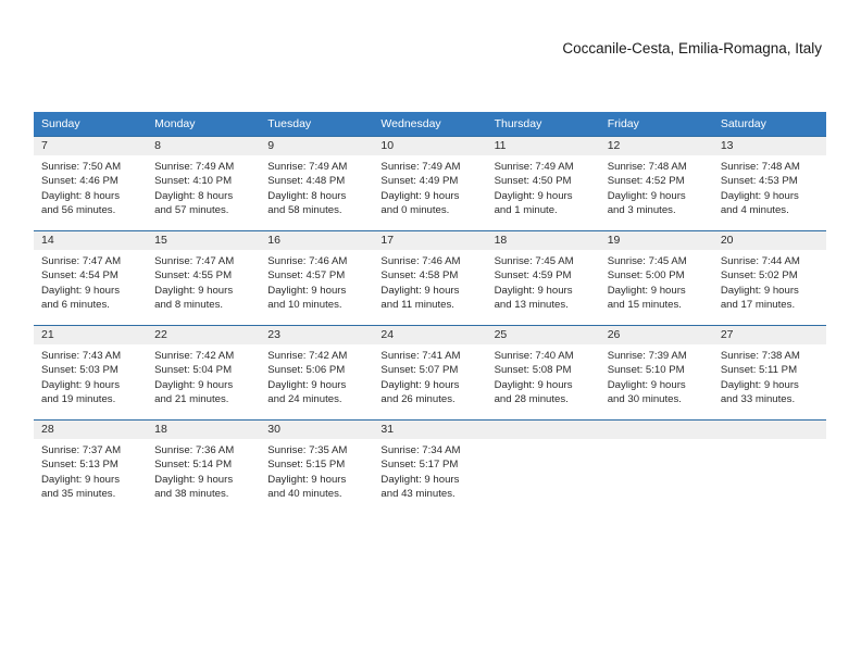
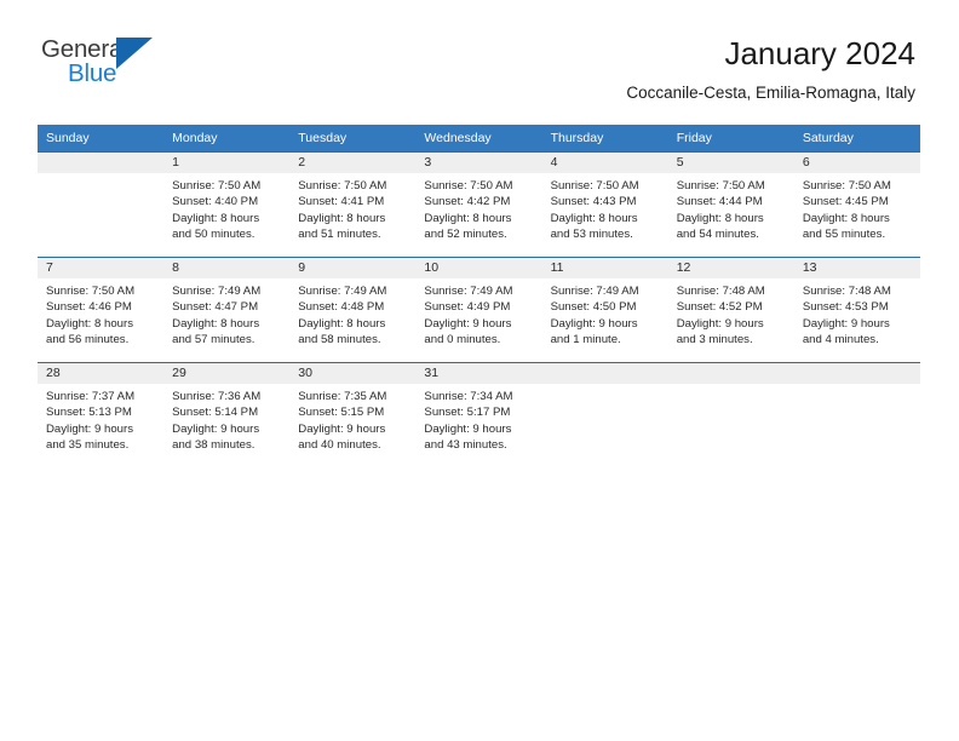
+ General
+ Blue
+ January 2024
  Coccanile-Cesta, Emilia-Romagna, Italy
  Sunday	Monday	Tuesday	Wednesday	Thursday	Friday	Saturday
+ 	1Sunrise: 7:50 AMSunset: 4:40 PMDaylight: 8 hoursand 50 minutes.	2Sunrise: 7:50 AMSunset: 4:41 PMDaylight: 8 hoursand 51 minutes.	3Sunrise: 7:50 AMSunset: 4:42 PMDaylight: 8 hoursand 52 minutes.	4Sunrise: 7:50 AMSunset: 4:43 PMDaylight: 8 hoursand 53 minutes.	5Sunrise: 7:50 AMSunset: 4:44 PMDaylight: 8 hoursand 54 minutes.	6Sunrise: 7:50 AMSunset: 4:45 PMDaylight: 8 hoursand 55 minutes.
- 7Sunrise: 7:50 AMSunset: 4:46 PMDaylight: 8 hoursand 56 minutes.	8Sunrise: 7:49 AMSunset: 4:10 PMDaylight: 8 hoursand 57 minutes.	9Sunrise: 7:49 AMSunset: 4:48 PMDaylight: 8 hoursand 58 minutes.	10Sunrise: 7:49 AMSunset: 4:49 PMDaylight: 9 hoursand 0 minutes.	11Sunrise: 7:49 AMSunset: 4:50 PMDaylight: 9 hoursand 1 minute.	12Sunrise: 7:48 AMSunset: 4:52 PMDaylight: 9 hoursand 3 minutes.	13Sunrise: 7:48 AMSunset: 4:53 PMDaylight: 9 hoursand 4 minutes.
+ 7Sunrise: 7:50 AMSunset: 4:46 PMDaylight: 8 hoursand 56 minutes.	8Sunrise: 7:49 AMSunset: 4:47 PMDaylight: 8 hoursand 57 minutes.	9Sunrise: 7:49 AMSunset: 4:48 PMDaylight: 8 hoursand 58 minutes.	10Sunrise: 7:49 AMSunset: 4:49 PMDaylight: 9 hoursand 0 minutes.	11Sunrise: 7:49 AMSunset: 4:50 PMDaylight: 9 hoursand 1 minute.	12Sunrise: 7:48 AMSunset: 4:52 PMDaylight: 9 hoursand 3 minutes.	13Sunrise: 7:48 AMSunset: 4:53 PMDaylight: 9 hoursand 4 minutes.
- 14Sunrise: 7:47 AMSunset: 4:54 PMDaylight: 9 hoursand 6 minutes.	15Sunrise: 7:47 AMSunset: 4:55 PMDaylight: 9 hoursand 8 minutes.	16Sunrise: 7:46 AMSunset: 4:57 PMDaylight: 9 hoursand 10 minutes.	17Sunrise: 7:46 AMSunset: 4:58 PMDaylight: 9 hoursand 11 minutes.	18Sunrise: 7:45 AMSunset: 4:59 PMDaylight: 9 hoursand 13 minutes.	19Sunrise: 7:45 AMSunset: 5:00 PMDaylight: 9 hoursand 15 minutes.	20Sunrise: 7:44 AMSunset: 5:02 PMDaylight: 9 hoursand 17 minutes.
- 21Sunrise: 7:43 AMSunset: 5:03 PMDaylight: 9 hoursand 19 minutes.	22Sunrise: 7:42 AMSunset: 5:04 PMDaylight: 9 hoursand 21 minutes.	23Sunrise: 7:42 AMSunset: 5:06 PMDaylight: 9 hoursand 24 minutes.	24Sunrise: 7:41 AMSunset: 5:07 PMDaylight: 9 hoursand 26 minutes.	25Sunrise: 7:40 AMSunset: 5:08 PMDaylight: 9 hoursand 28 minutes.	26Sunrise: 7:39 AMSunset: 5:10 PMDaylight: 9 hoursand 30 minutes.	27Sunrise: 7:38 AMSunset: 5:11 PMDaylight: 9 hoursand 33 minutes.
- 28Sunrise: 7:37 AMSunset: 5:13 PMDaylight: 9 hoursand 35 minutes.	18Sunrise: 7:36 AMSunset: 5:14 PMDaylight: 9 hoursand 38 minutes.	30Sunrise: 7:35 AMSunset: 5:15 PMDaylight: 9 hoursand 40 minutes.	31Sunrise: 7:34 AMSunset: 5:17 PMDaylight: 9 hoursand 43 minutes.
+ 28Sunrise: 7:37 AMSunset: 5:13 PMDaylight: 9 hoursand 35 minutes.	29Sunrise: 7:36 AMSunset: 5:14 PMDaylight: 9 hoursand 38 minutes.	30Sunrise: 7:35 AMSunset: 5:15 PMDaylight: 9 hoursand 40 minutes.	31Sunrise: 7:34 AMSunset: 5:17 PMDaylight: 9 hoursand 43 minutes.
